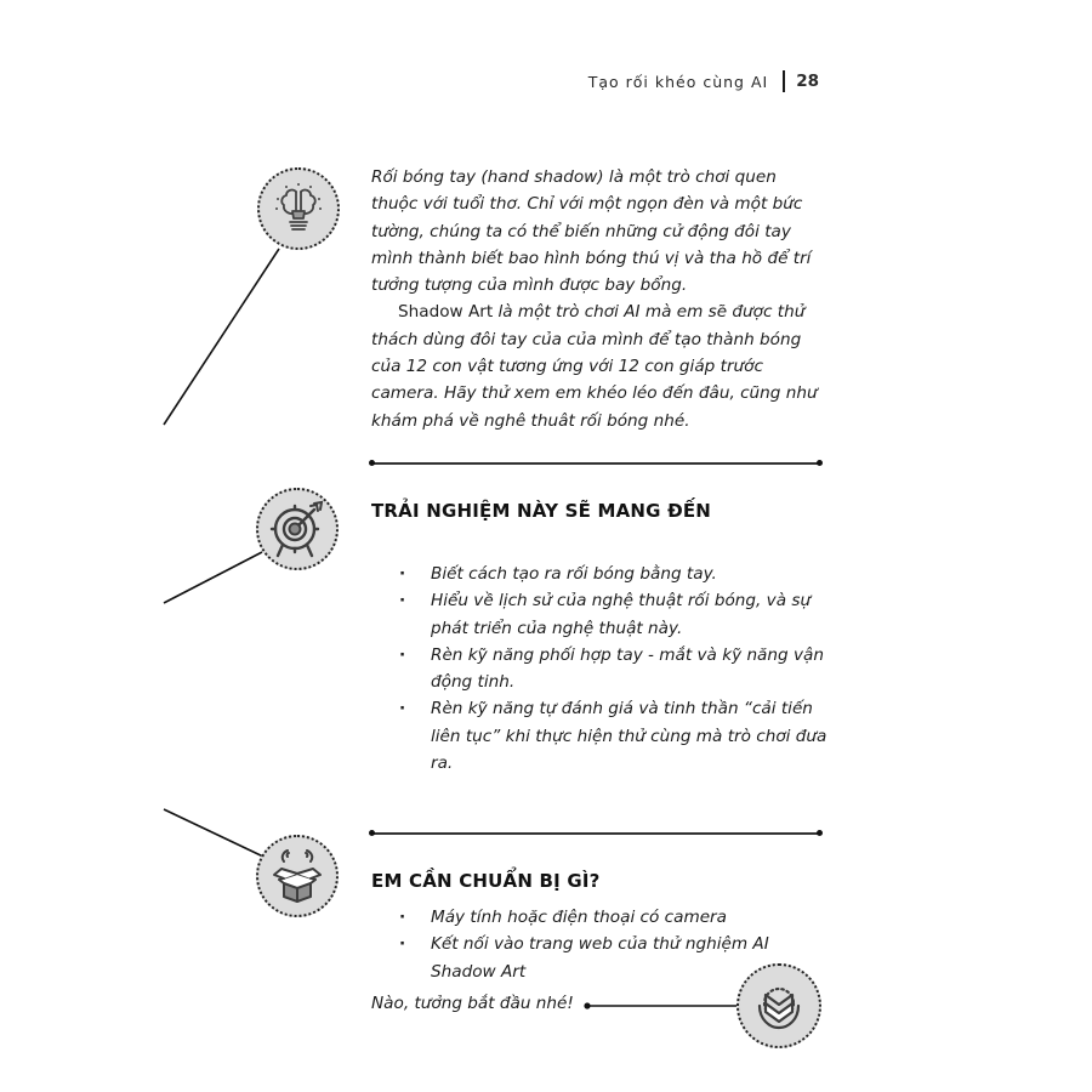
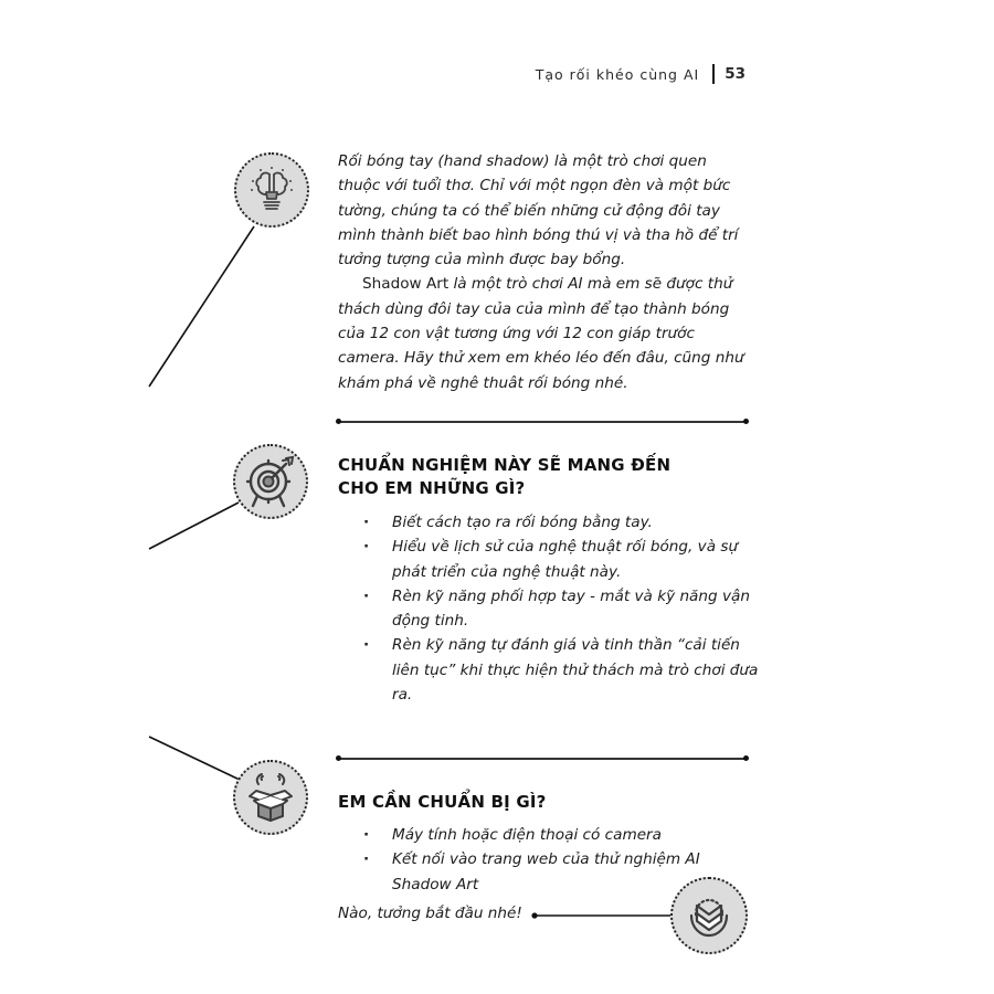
  Tạo rối khéo cùng AI
- 28
+ 53
  Rối bóng tay (hand shadow) là một trò chơi quen thuộc với tuổi thơ. Chỉ với một ngọn đèn và một bức tường, chúng ta có thể biến những cử động đôi tay mình thành biết bao hình bóng thú vị và tha hồ để trí tưởng tượng của mình được bay bổng.
  Shadow Art là một trò chơi AI mà em sẽ được thử thách dùng đôi tay của của mình để tạo thành bóng của 12 con vật tương ứng với 12 con giáp trước camera. Hãy thử xem em khéo léo đến đâu, cũng như khám phá về nghê thuât rối bóng nhé.
- TRẢI NGHIỆM NÀY SẼ MANG ĐẾN
+ CHUẨN NGHIỆM NÀY SẼ MANG ĐẾN
+ CHO EM NHỮNG GÌ?
  Biết cách tạo ra rối bóng bằng tay.
  Hiểu về lịch sử của nghệ thuật rối bóng, và sự phát triển của nghệ thuật này.
  Rèn kỹ năng phối hợp tay - mắt và kỹ năng vận động tinh.
- Rèn kỹ năng tự đánh giá và tinh thần “cải tiến liên tục” khi thực hiện thử cùng mà trò chơi đưa ra.
+ Rèn kỹ năng tự đánh giá và tinh thần “cải tiến liên tục” khi thực hiện thử thách mà trò chơi đưa ra.
  EM CẦN CHUẨN BỊ GÌ?
  Máy tính hoặc điện thoại có camera
  Kết nối vào trang web của thử nghiệm AI Shadow Art
  Nào, tưởng bắt đầu nhé!
